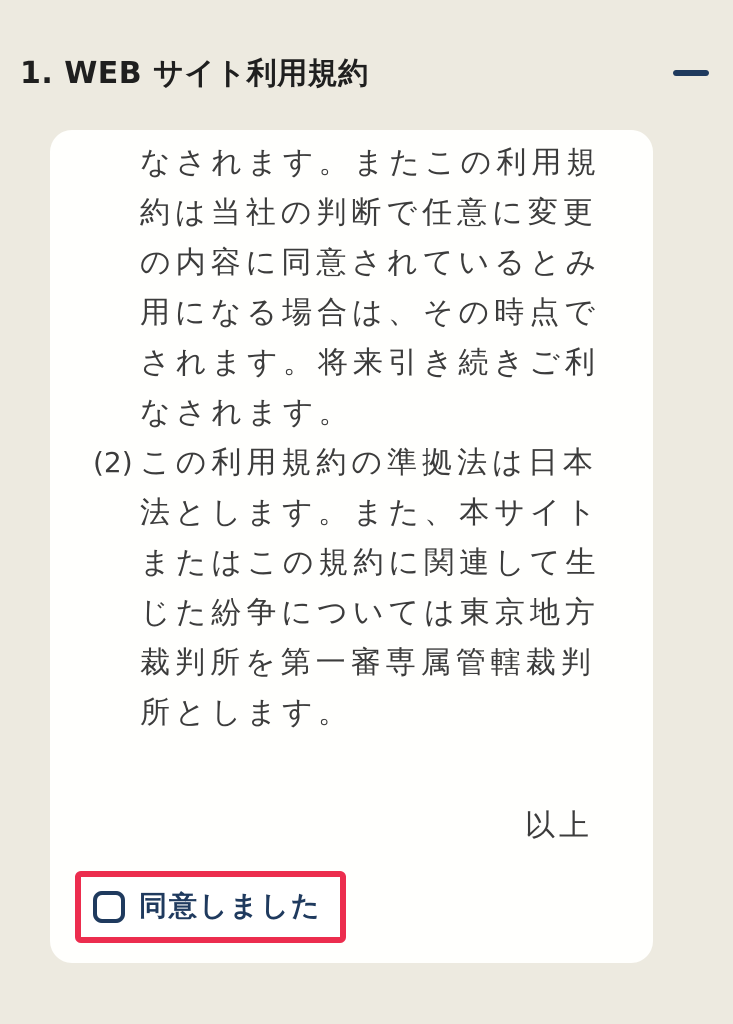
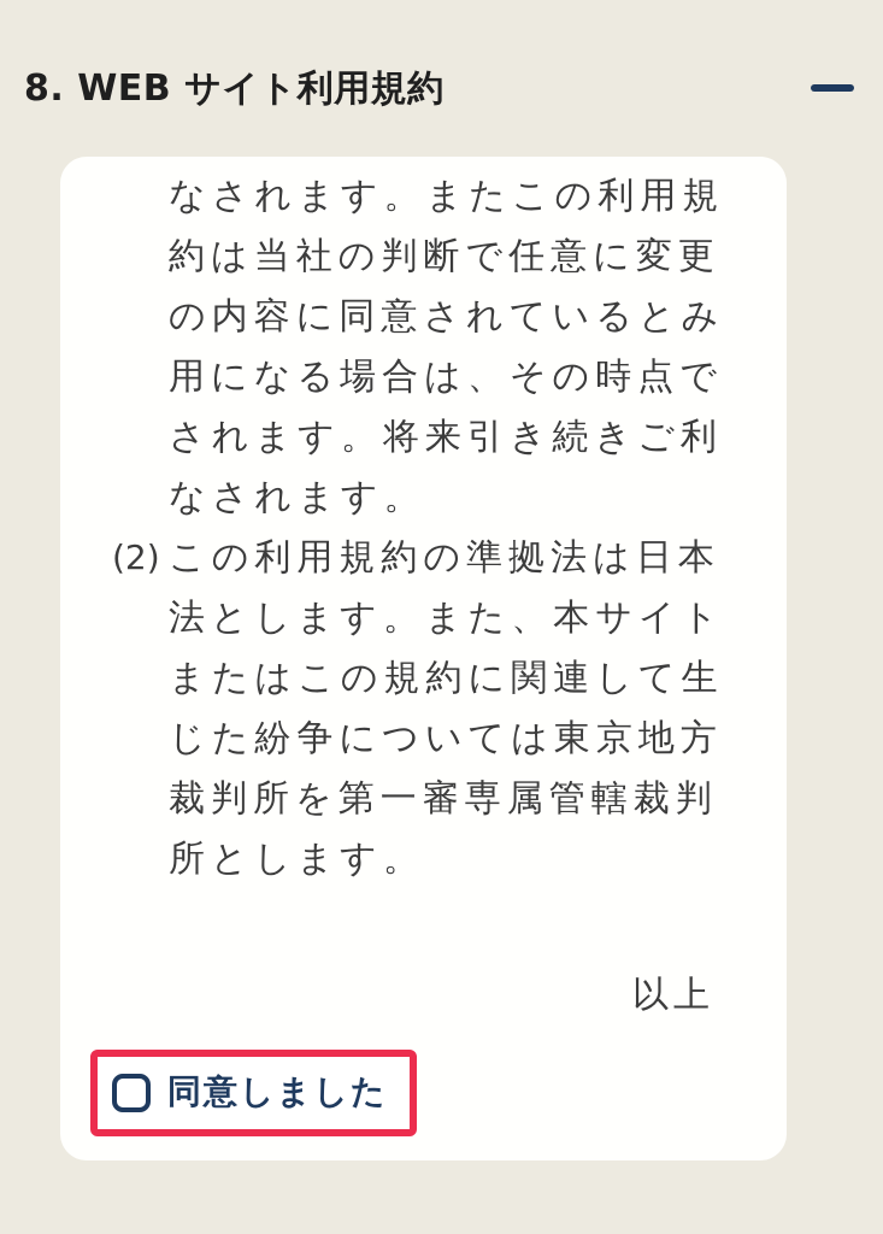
- 1. WEB サイト利用規約
+ 8. WEB サイト利用規約
  なされます。またこの利用規
  約は当社の判断で任意に変更
  の内容に同意されているとみ
  用になる場合は、その時点で
  されます。将来引き続きご利
  なされます。
  (2)
  この利用規約の準拠法は日本
  法とします。また、本サイト
  またはこの規約に関連して生
  じた紛争については東京地方
  裁判所を第一審専属管轄裁判
  所とします。
  以上
  同意しました
